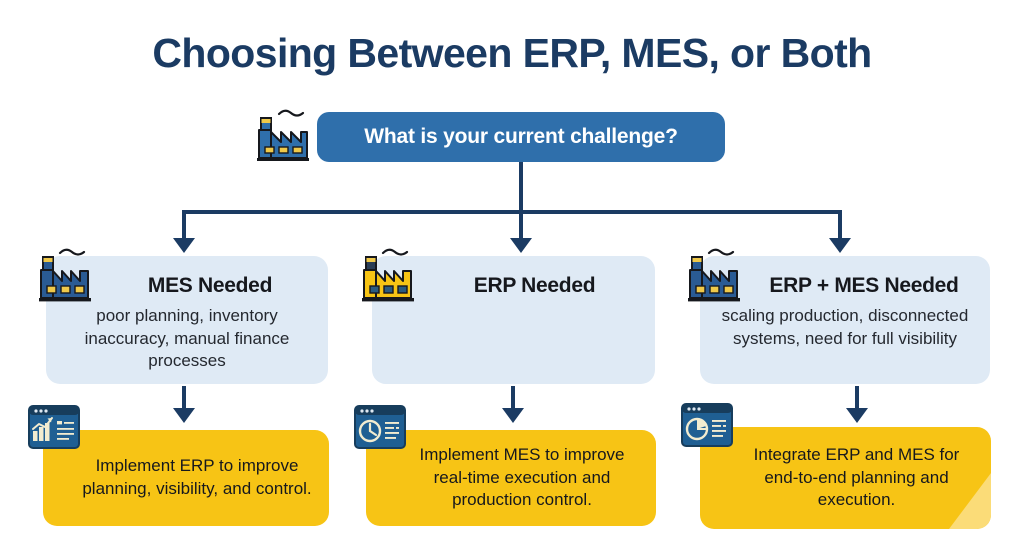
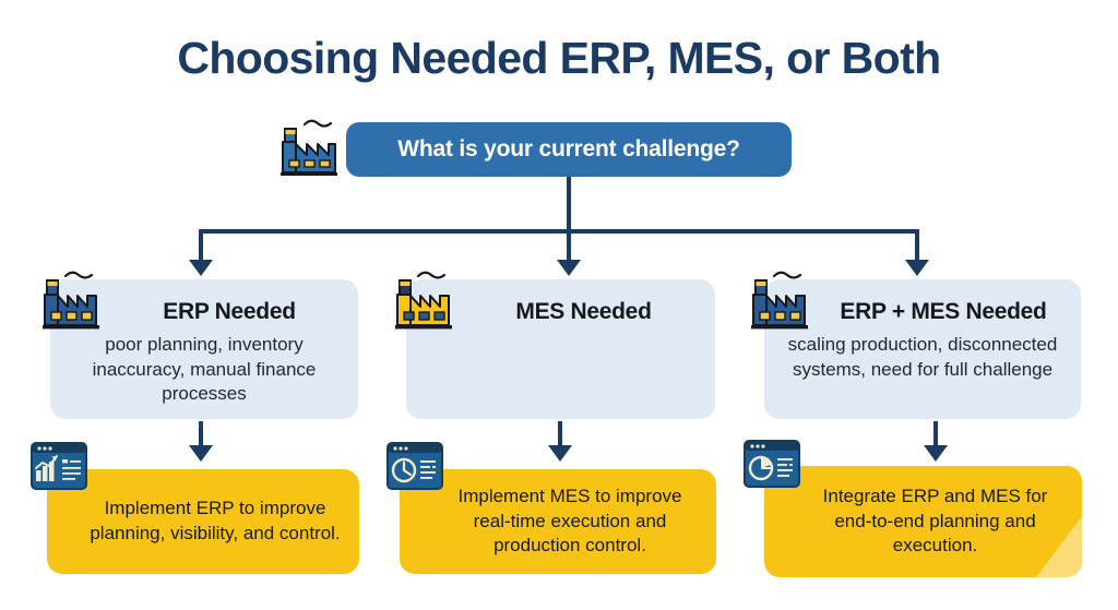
- Choosing Between ERP, MES, or Both
+ Choosing Needed ERP, MES, or Both
  What is your current challenge?
- MES Needed
+ ERP Needed
  poor planning, inventory inaccuracy, manual finance processes
- ERP Needed
+ MES Needed
  ERP + MES Needed
- scaling production, disconnected systems, need for full visibility
+ scaling production, disconnected systems, need for full challenge
  Implement ERP to improve planning, visibility, and control.
  Implement MES to improve real-time execution and production control.
  Integrate ERP and MES for end-to-end planning and execution.
